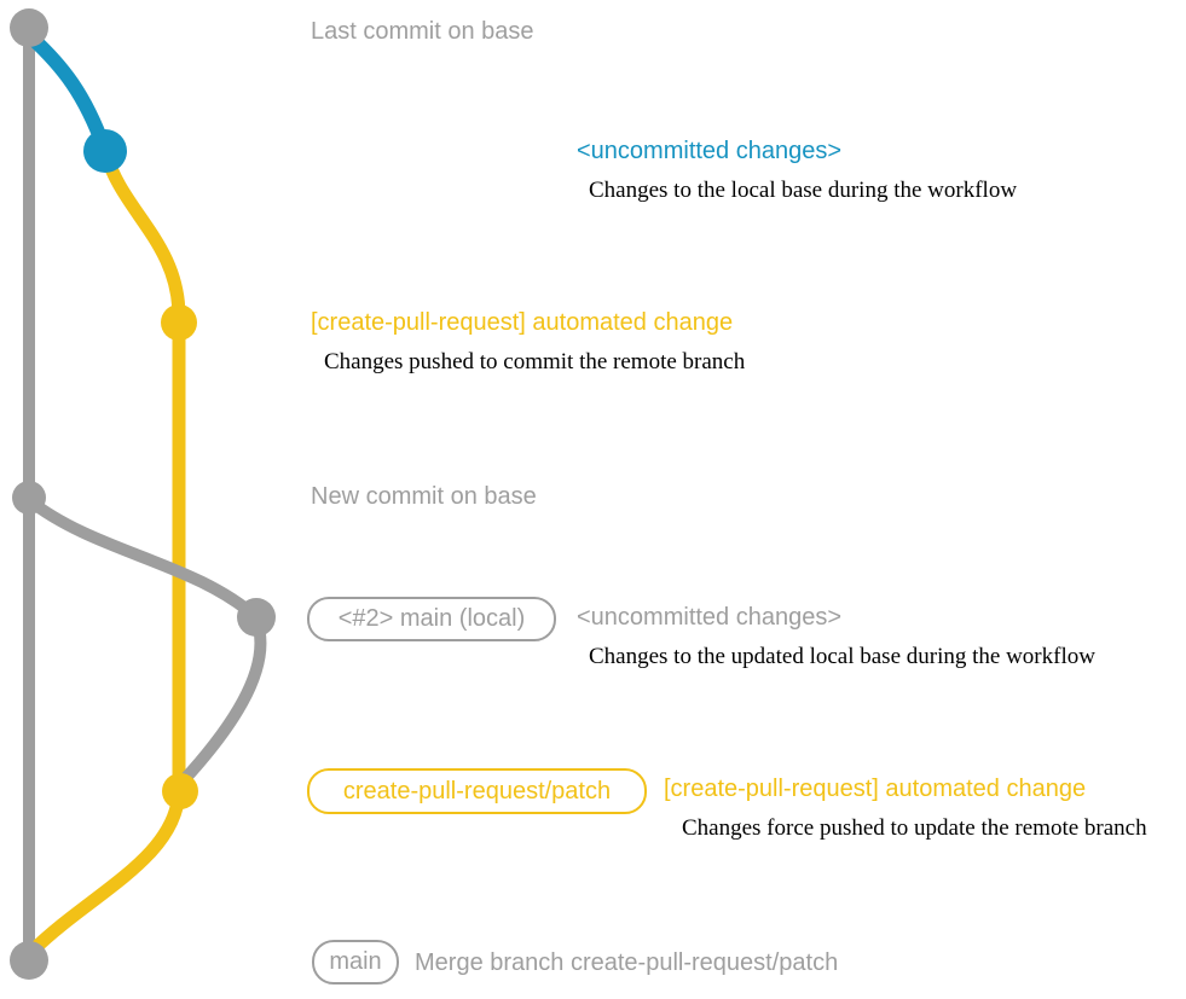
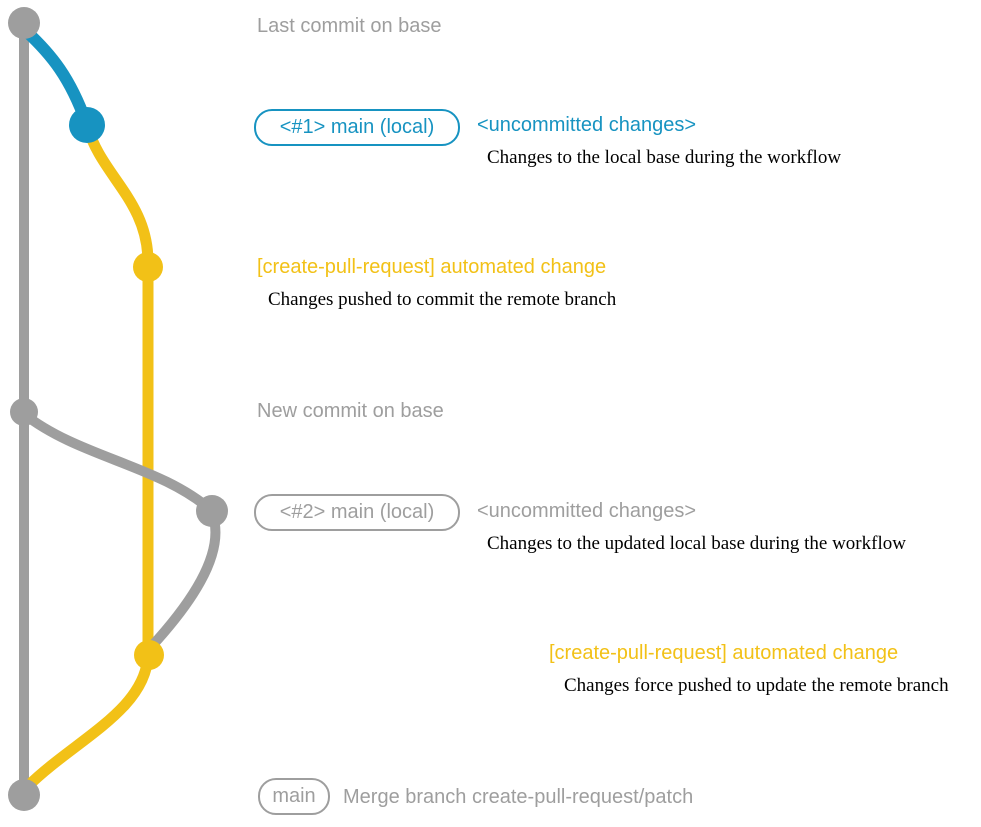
  Last commit on base
+ <#1> main (local)
  <uncommitted changes>
  Changes to the local base during the workflow
  [create-pull-request] automated change
  Changes pushed to commit the remote branch
  New commit on base
  <#2> main (local)
  <uncommitted changes>
  Changes to the updated local base during the workflow
- create-pull-request/patch
  [create-pull-request] automated change
  Changes force pushed to update the remote branch
  main
  Merge branch create-pull-request/patch
